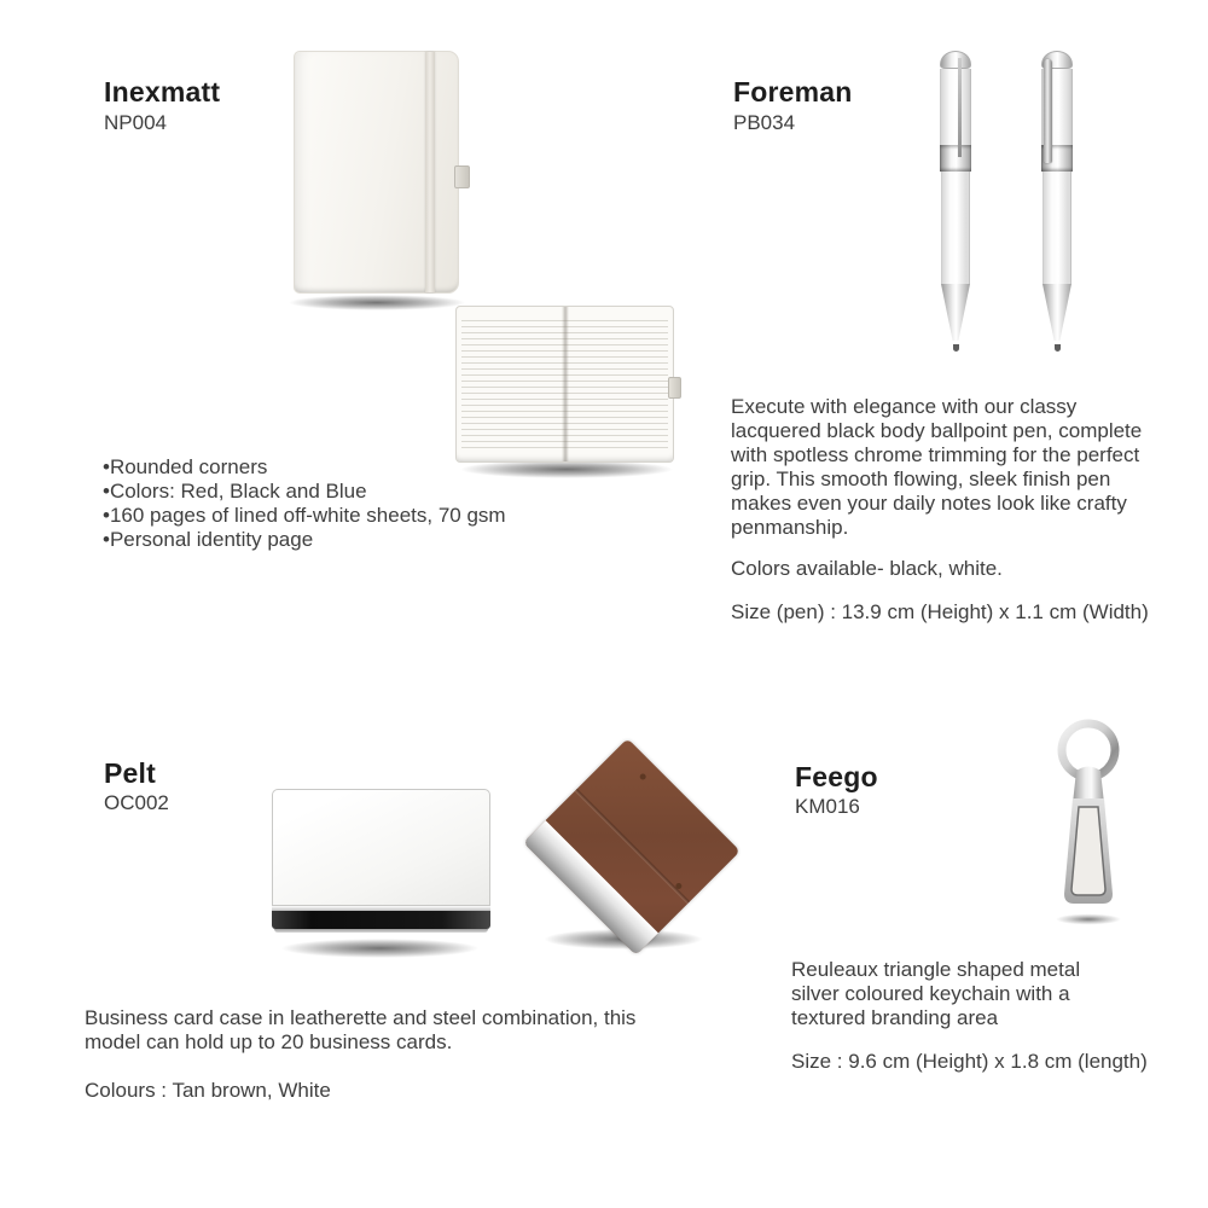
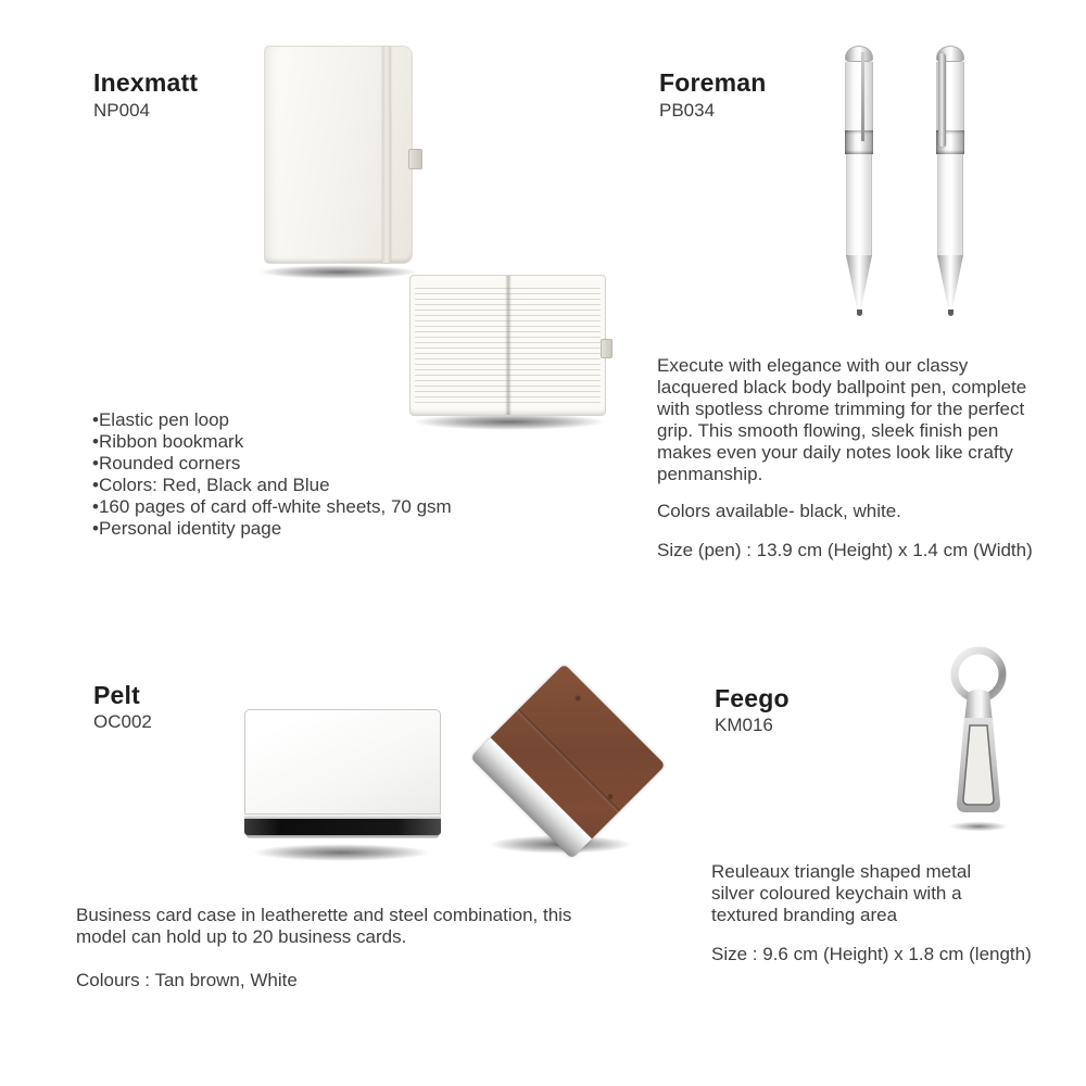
  Inexmatt
  NP004
+ •Elastic pen loop
+ •Ribbon bookmark
  •Rounded corners
  •Colors: Red, Black and Blue
- •160 pages of lined off-white sheets, 70 gsm
+ •160 pages of card off-white sheets, 70 gsm
  •Personal identity page
  Foreman
  PB034
  Execute with elegance with our classy lacquered black body ballpoint pen, complete with spotless chrome trimming for the perfect grip. This smooth flowing, sleek finish pen makes even your daily notes look like crafty penmanship.
  Colors available- black, white.
- Size (pen) : 13.9 cm (Height) x 1.1 cm (Width)
+ Size (pen) : 13.9 cm (Height) x 1.4 cm (Width)
  Pelt
  OC002
  Business card case in leatherette and steel combination, this model can hold up to 20 business cards.
  Colours : Tan brown, White
  Feego
  KM016
  Reuleaux triangle shaped metal silver coloured keychain with a textured branding area
  Size : 9.6 cm (Height) x 1.8 cm (length)
